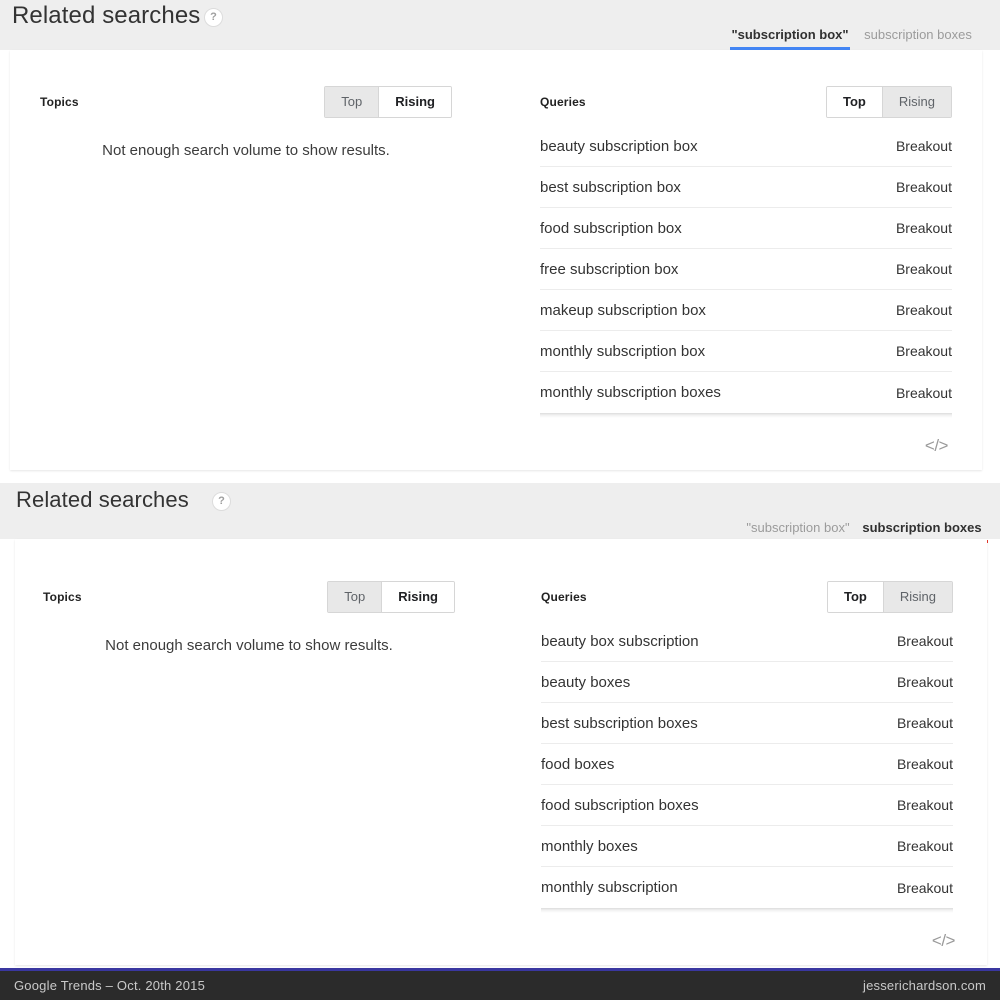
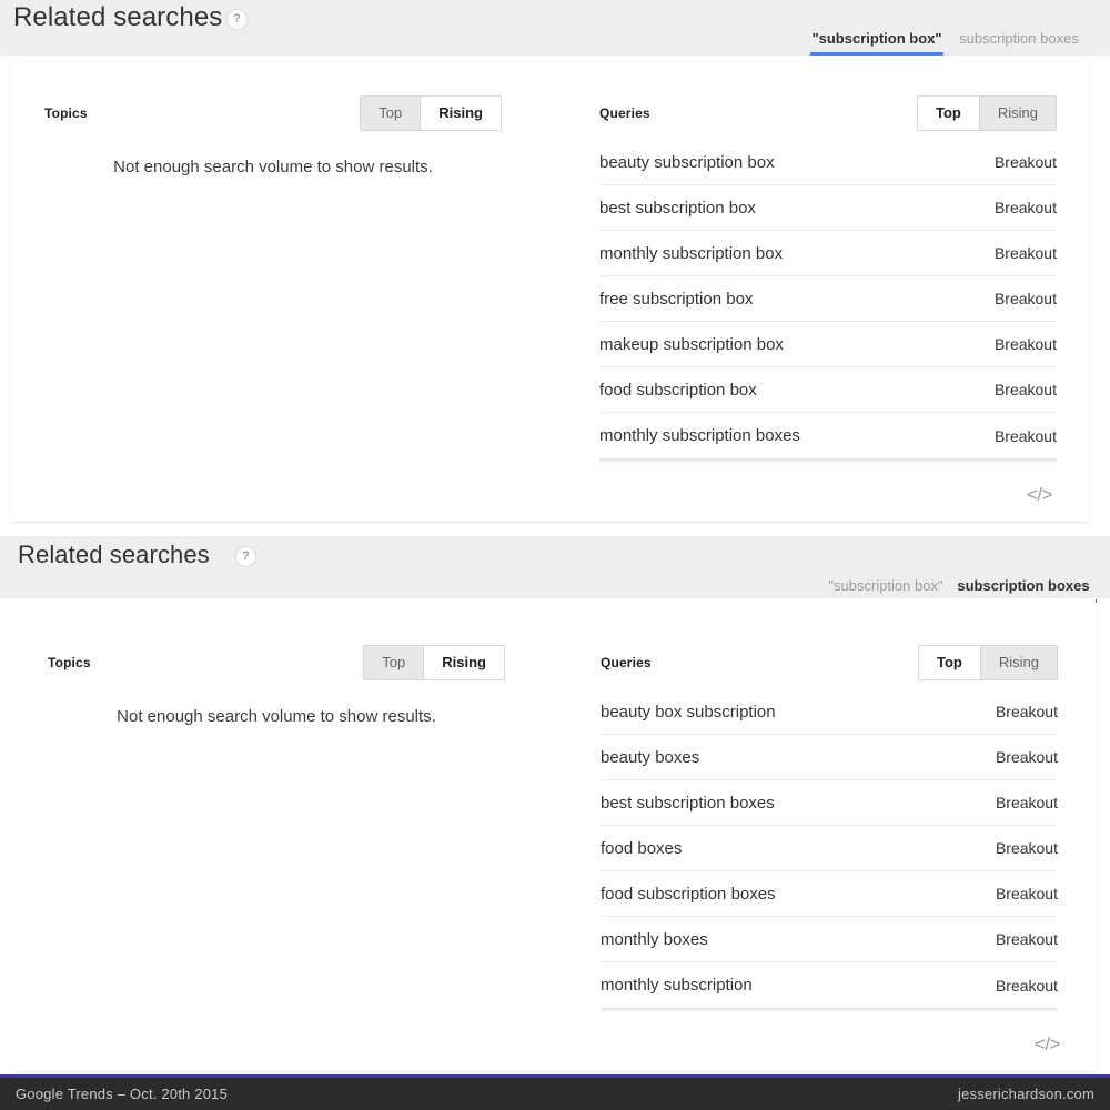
  Related searches
  ?
  "subscription box"
  subscription boxes
  Topics
  Top
  Rising
  Not enough search volume to show results.
  Queries
  Top
  Rising
  beauty subscription box
  Breakout
  best subscription box
  Breakout
- food subscription box
+ monthly subscription box
  Breakout
  free subscription box
  Breakout
  makeup subscription box
  Breakout
- monthly subscription box
+ food subscription box
  Breakout
  monthly subscription boxes
  Breakout
  </>
  Related searches
  ?
  "subscription box"
  subscription boxes
  Topics
  Top
  Rising
  Not enough search volume to show results.
  Queries
  Top
  Rising
  beauty box subscription
  Breakout
  beauty boxes
  Breakout
  best subscription boxes
  Breakout
  food boxes
  Breakout
  food subscription boxes
  Breakout
  monthly boxes
  Breakout
  monthly subscription
  Breakout
  </>
  Google Trends – Oct. 20th 2015
  jesserichardson.com
